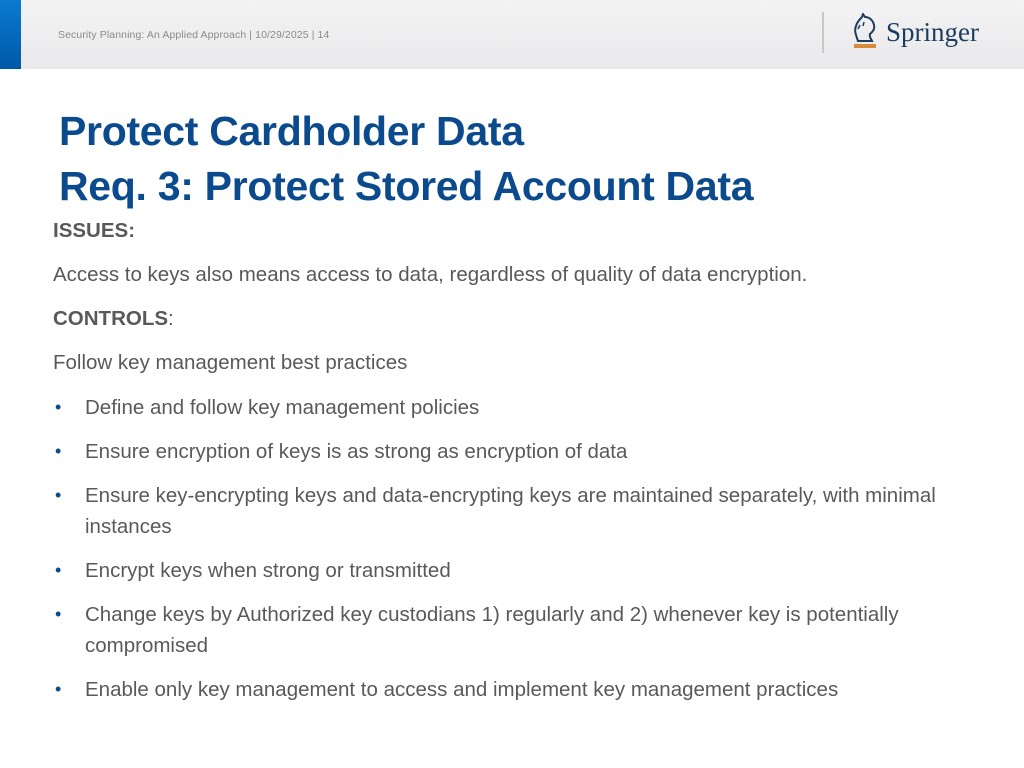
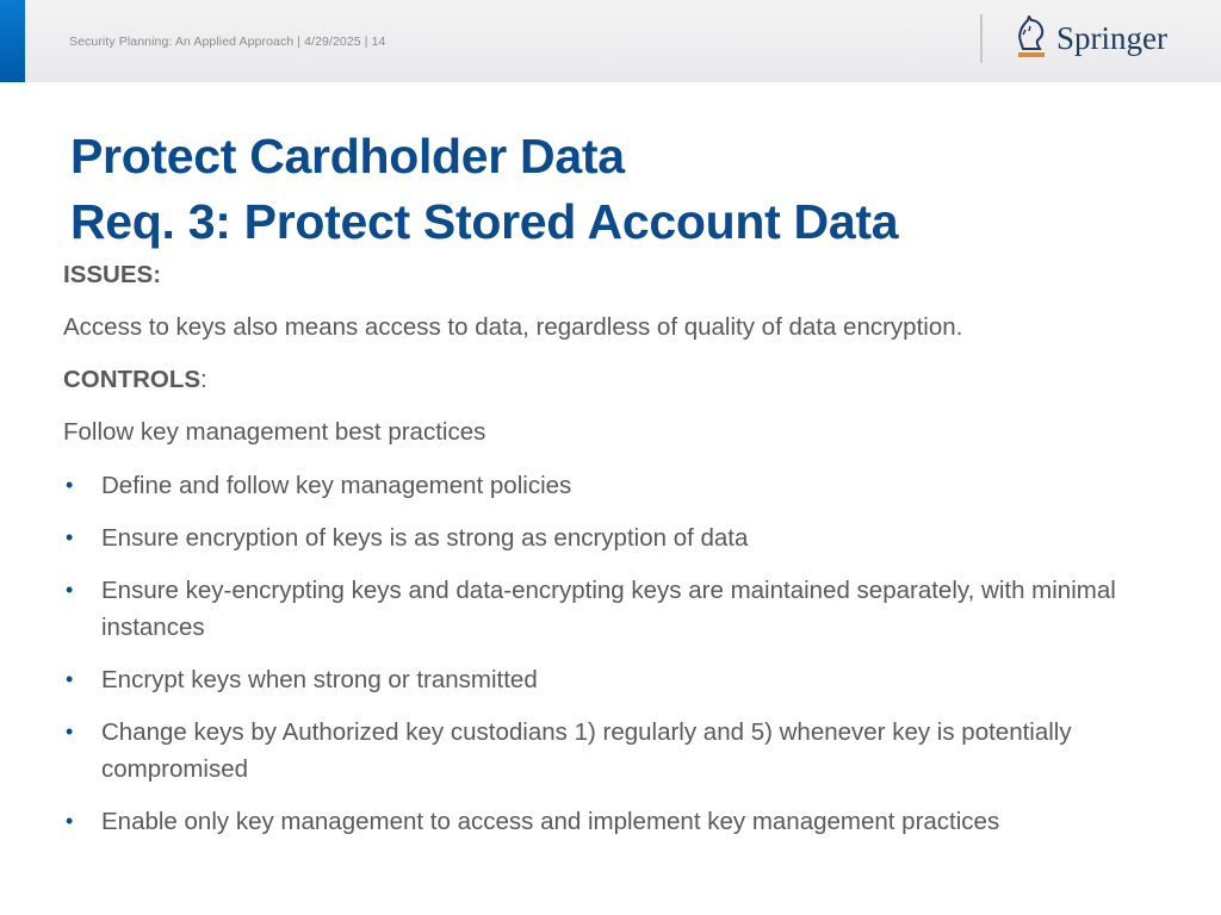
- Security Planning: An Applied Approach | 10/29/2025 | 14
+ Security Planning: An Applied Approach | 4/29/2025 | 14
  Springer
  Protect Cardholder Data
  Req. 3: Protect Stored Account Data
  ISSUES:
  Access to keys also means access to data, regardless of quality of data encryption.
  CONTROLS:
  Follow key management best practices
  •
  Define and follow key management policies
  •
  Ensure encryption of keys is as strong as encryption of data
  •
  Ensure key-encrypting keys and data-encrypting keys are maintained separately, with minimal instances
  •
  Encrypt keys when strong or transmitted
  •
- Change keys by Authorized key custodians 1) regularly and 2) whenever key is potentially compromised
+ Change keys by Authorized key custodians 1) regularly and 5) whenever key is potentially compromised
  •
  Enable only key management to access and implement key management practices
